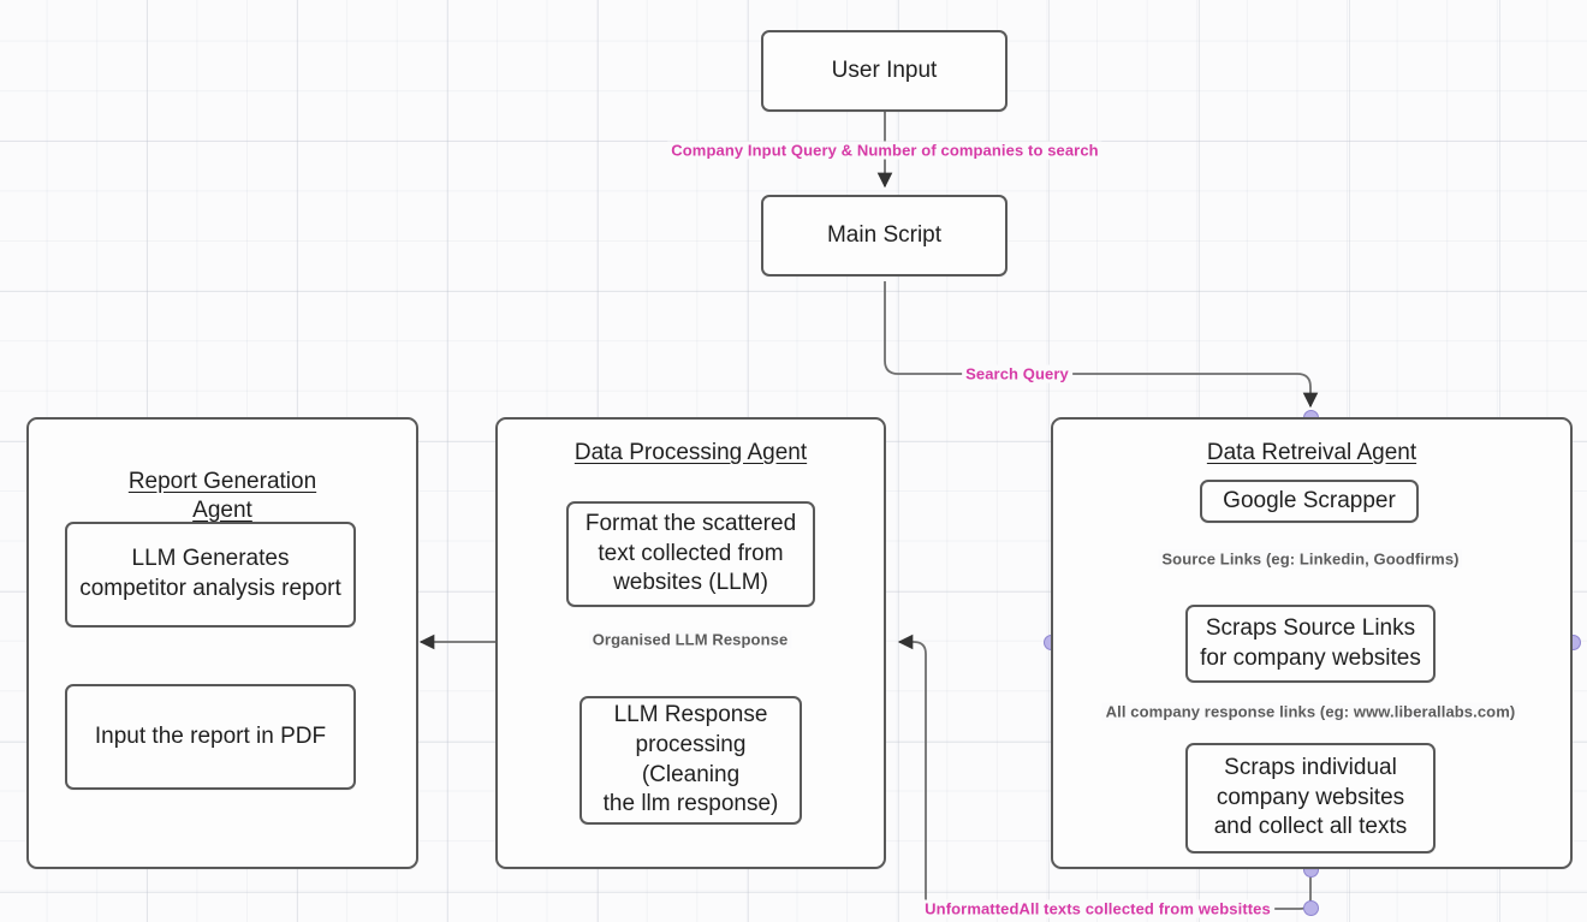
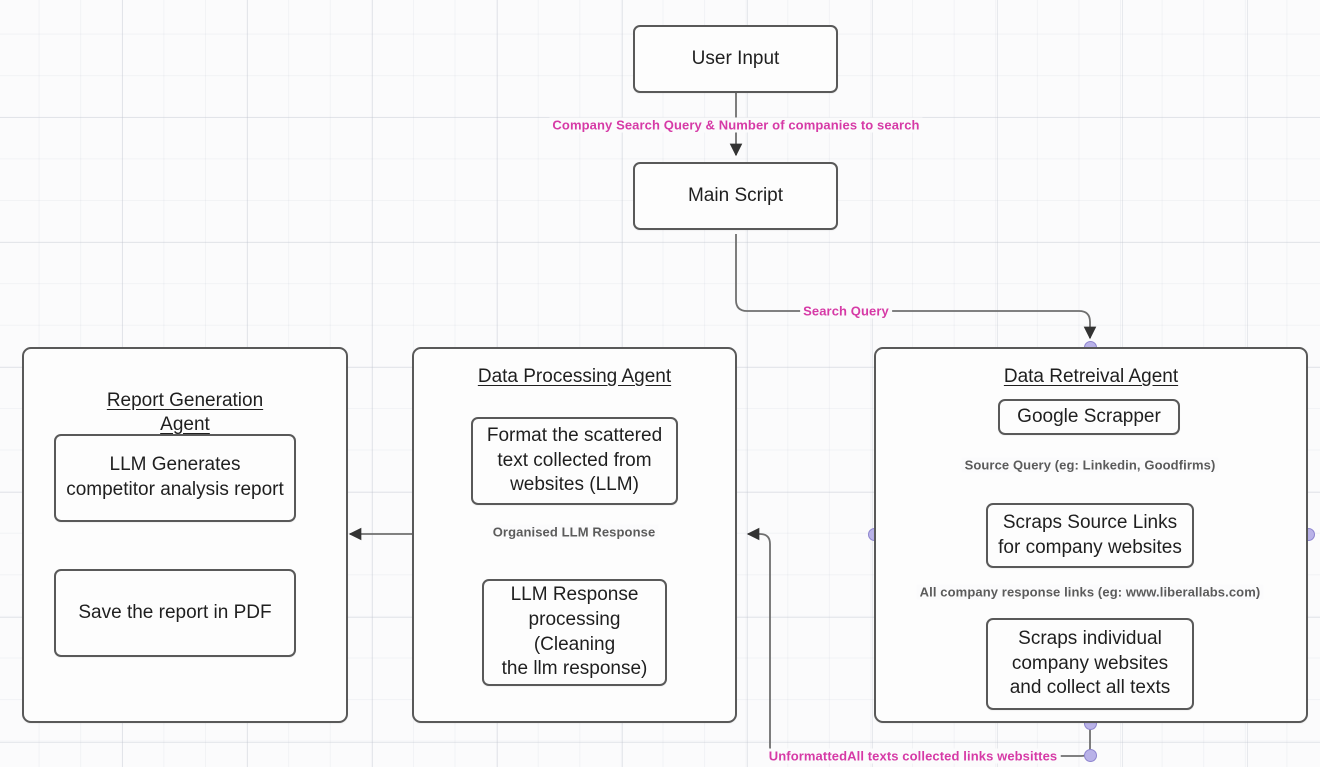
  User Input
- Company Input Query & Number of companies to search
+ Company Search Query & Number of companies to search
  Main Script
  Search Query
  Data Retreival Agent
  Google Scrapper
- Source Links (eg: Linkedin, Goodfirms)
+ Source Query (eg: Linkedin, Goodfirms)
  Scraps Source Links
  for company websites
  All company response links (eg: www.liberallabs.com)
  Scraps individual
  company websites
  and collect all texts
  Data Processing Agent
  Format the scattered
  text collected from
  websites (LLM)
  Organised LLM Response
  LLM Response
  processing (Cleaning
  the llm response)
  Report Generation
  Agent
  LLM Generates
  competitor analysis report
- Input the report in PDF
+ Save the report in PDF
- UnformattedAll texts collected from websittes
+ UnformattedAll texts collected links websittes
